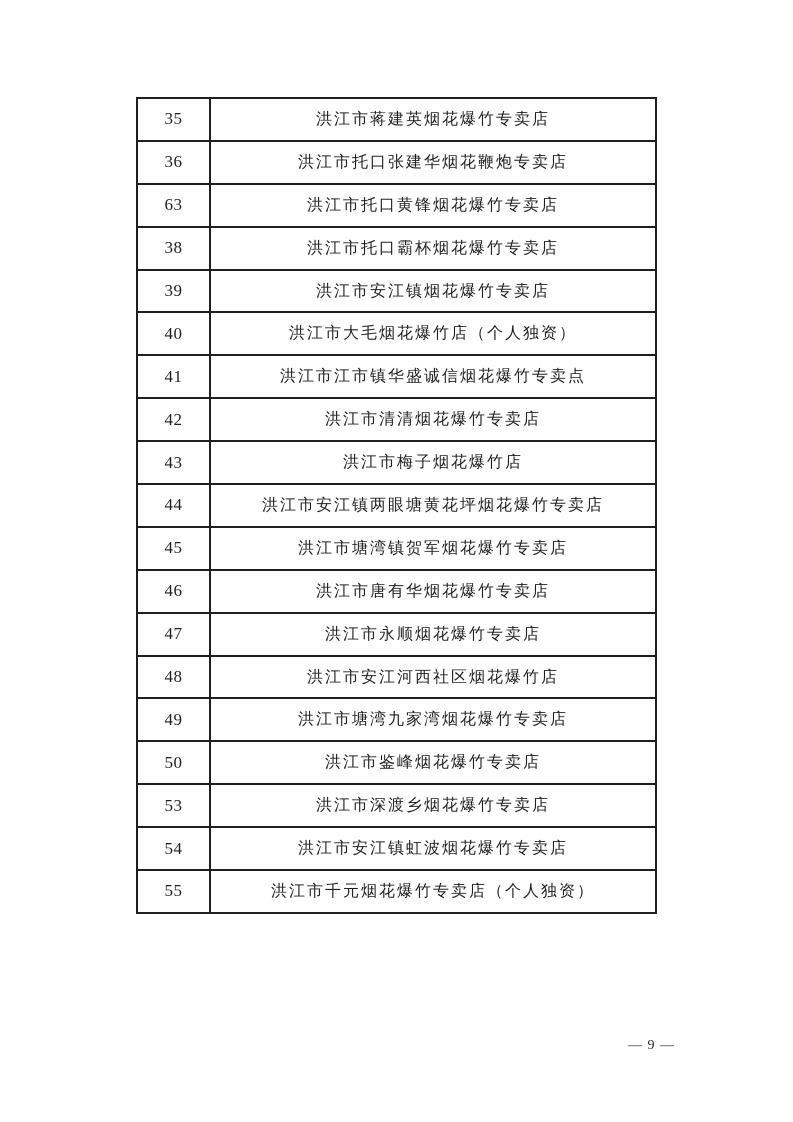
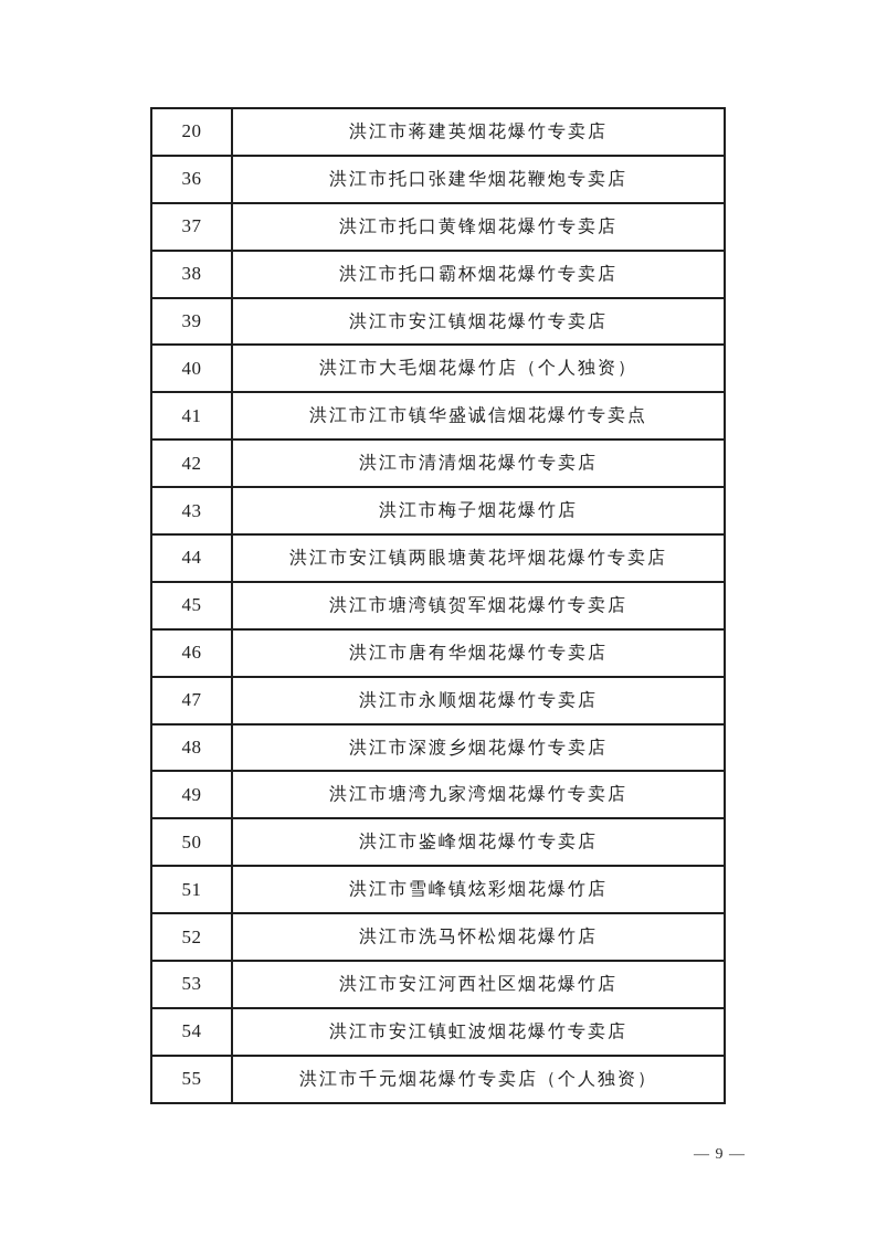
- 35	洪江市蒋建英烟花爆竹专卖店
+ 20	洪江市蒋建英烟花爆竹专卖店
  36	洪江市托口张建华烟花鞭炮专卖店
- 63	洪江市托口黄锋烟花爆竹专卖店
+ 37	洪江市托口黄锋烟花爆竹专卖店
  38	洪江市托口霸杯烟花爆竹专卖店
  39	洪江市安江镇烟花爆竹专卖店
  40	洪江市大毛烟花爆竹店（个人独资）
  41	洪江市江市镇华盛诚信烟花爆竹专卖点
  42	洪江市清清烟花爆竹专卖店
  43	洪江市梅子烟花爆竹店
  44	洪江市安江镇两眼塘黄花坪烟花爆竹专卖店
  45	洪江市塘湾镇贺军烟花爆竹专卖店
  46	洪江市唐有华烟花爆竹专卖店
  47	洪江市永顺烟花爆竹专卖店
- 48	洪江市安江河西社区烟花爆竹店
+ 48	洪江市深渡乡烟花爆竹专卖店
  49	洪江市塘湾九家湾烟花爆竹专卖店
  50	洪江市鉴峰烟花爆竹专卖店
+ 51	洪江市雪峰镇炫彩烟花爆竹店
+ 52	洪江市洗马怀松烟花爆竹店
- 53	洪江市深渡乡烟花爆竹专卖店
+ 53	洪江市安江河西社区烟花爆竹店
  54	洪江市安江镇虹波烟花爆竹专卖店
  55	洪江市千元烟花爆竹专卖店（个人独资）
  — 9 —
